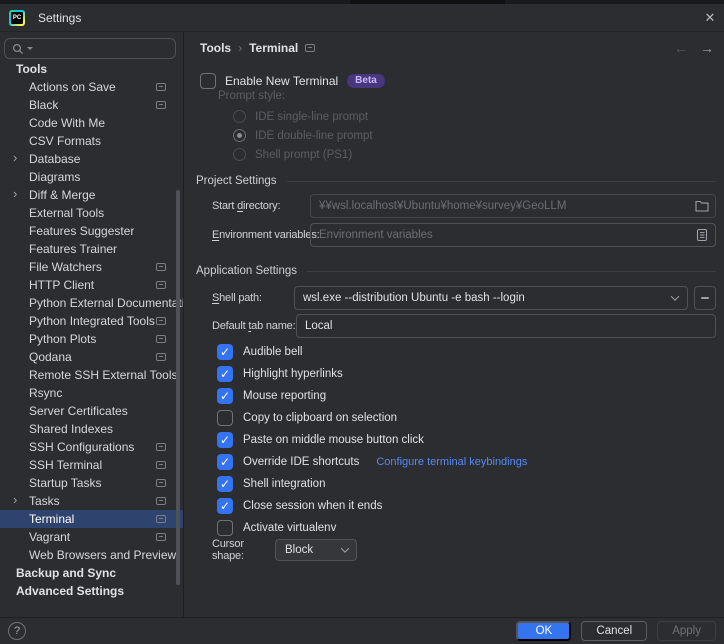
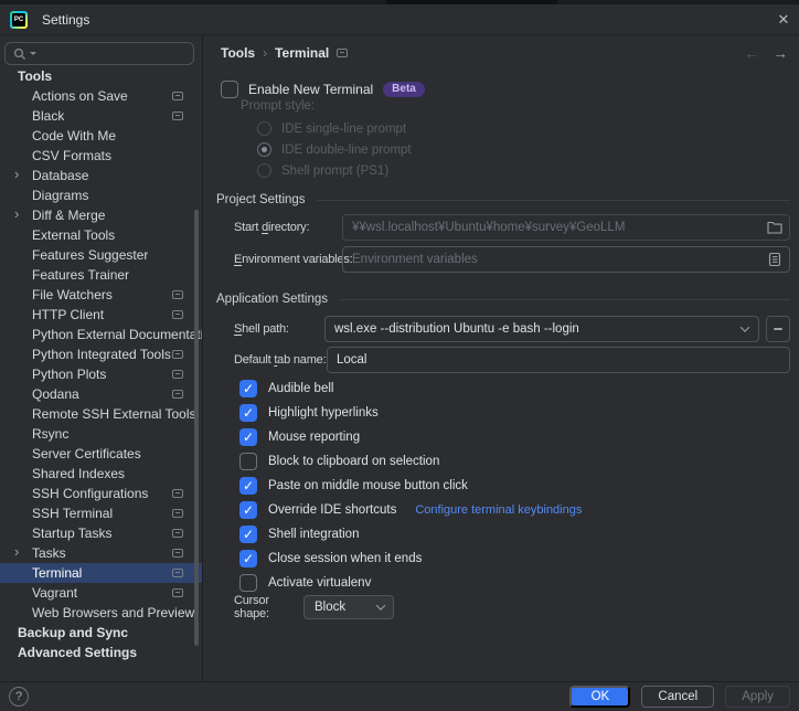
  Settings
  ✕
  Tools
  ›
  Terminal
  ←
  →
  Tools
  Actions on Save
  Black
  Code With Me
  CSV Formats
  ›
  Database
  Diagrams
  ›
  Diff & Merge
  External Tools
  Features Suggester
  Features Trainer
  File Watchers
  HTTP Client
  Python External Documentt
  Python Integrated Tools
  Python Plots
  Qodana
  Remote SSH External Tools
  Rsync
  Server Certificates
  Shared Indexes
  SSH Configurations
  SSH Terminal
  Startup Tasks
  ›
  Tasks
  Terminal
  Vagrant
  Web Browsers and Preview
  Backup and Sync
  Advanced Settings
  Enable New Terminal
  Beta
  Prompt style:
  IDE single-line prompt
  IDE double-line prompt
  Shell prompt (PS1)
  Project Settings
  Start directory:
  ¥¥wsl.localhost¥Ubuntu¥home¥survey¥GeoLLM
  Environment variable
  Environment variables
  Application Settings
  Shell path:
  wsl.exe --distribution Ubuntu -e bash --login
  Default tab name:
  Local
  Audible bell
  Highlight hyperlinks
  Mouse reporting
- Copy to clipboard on selection
+ Block to clipboard on selection
  Paste on middle mouse button click
  Override IDE shortcuts
  Configure terminal keybindings
  Shell integration
  Close session when it ends
  Activate virtualenv
  Cursor shape:
  Block
  ?
  OK
  Cancel
  Apply
